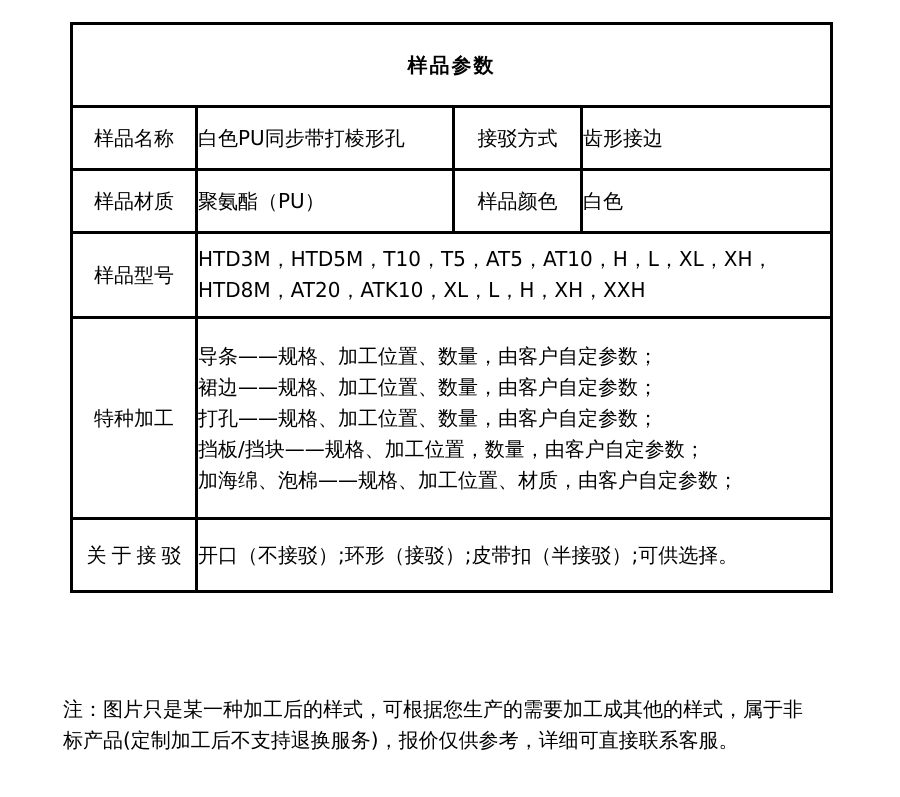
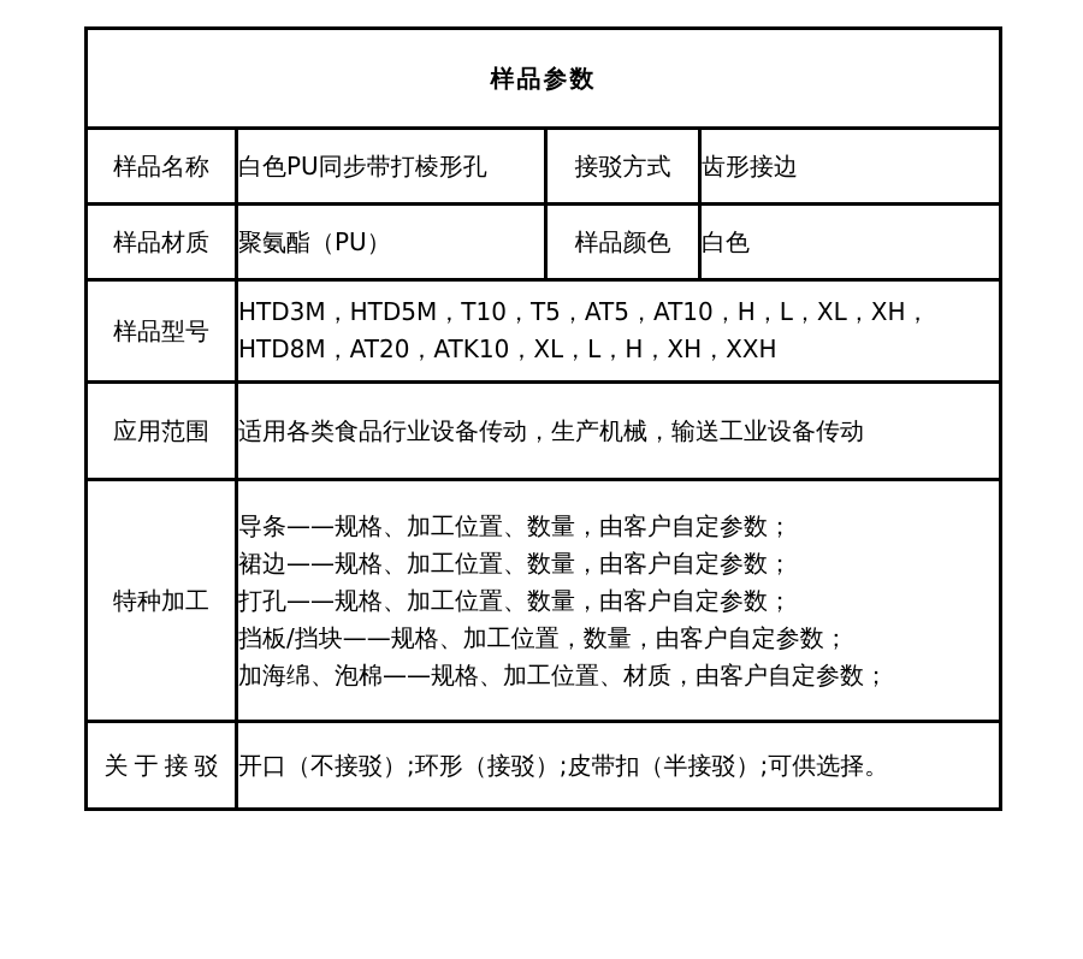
  样品参数
  样品名称	白色PU同步带打棱形孔	接驳方式	齿形接边
  样品材质	聚氨酯（PU）	样品颜色	白色
  样品型号	HTD3M，HTD5M，T10，T5，AT5，AT10，H，L，XL，XH， HTD8M，AT20，ATK10，XL，L，H，XH，XXH
+ 应用范围	适用各类食品行业设备传动，生产机械，输送工业设备传动
  特种加工	导条——规格、加工位置、数量，由客户自定参数； 裙边——规格、加工位置、数量，由客户自定参数； 打孔——规格、加工位置、数量，由客户自定参数； 挡板/挡块——规格、加工位置，数量，由客户自定参数； 加海绵、泡棉——规格、加工位置、材质，由客户自定参数；
  关于接驳	开口（不接驳）;环形（接驳）;皮带扣（半接驳）;可供选择。
- 注：图片只是某一种加工后的样式，可根据您生产的需要加工成其他的样式，属于非
- 标产品(定制加工后不支持退换服务)，报价仅供参考，详细可直接联系客服。
